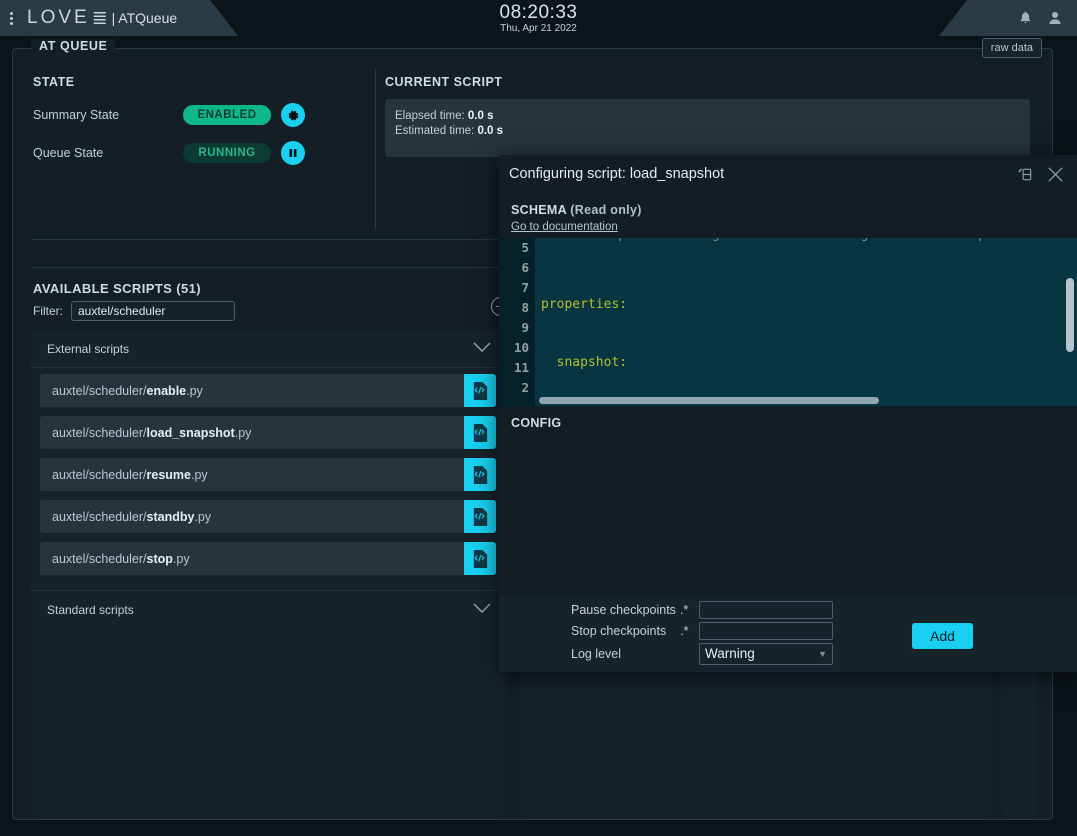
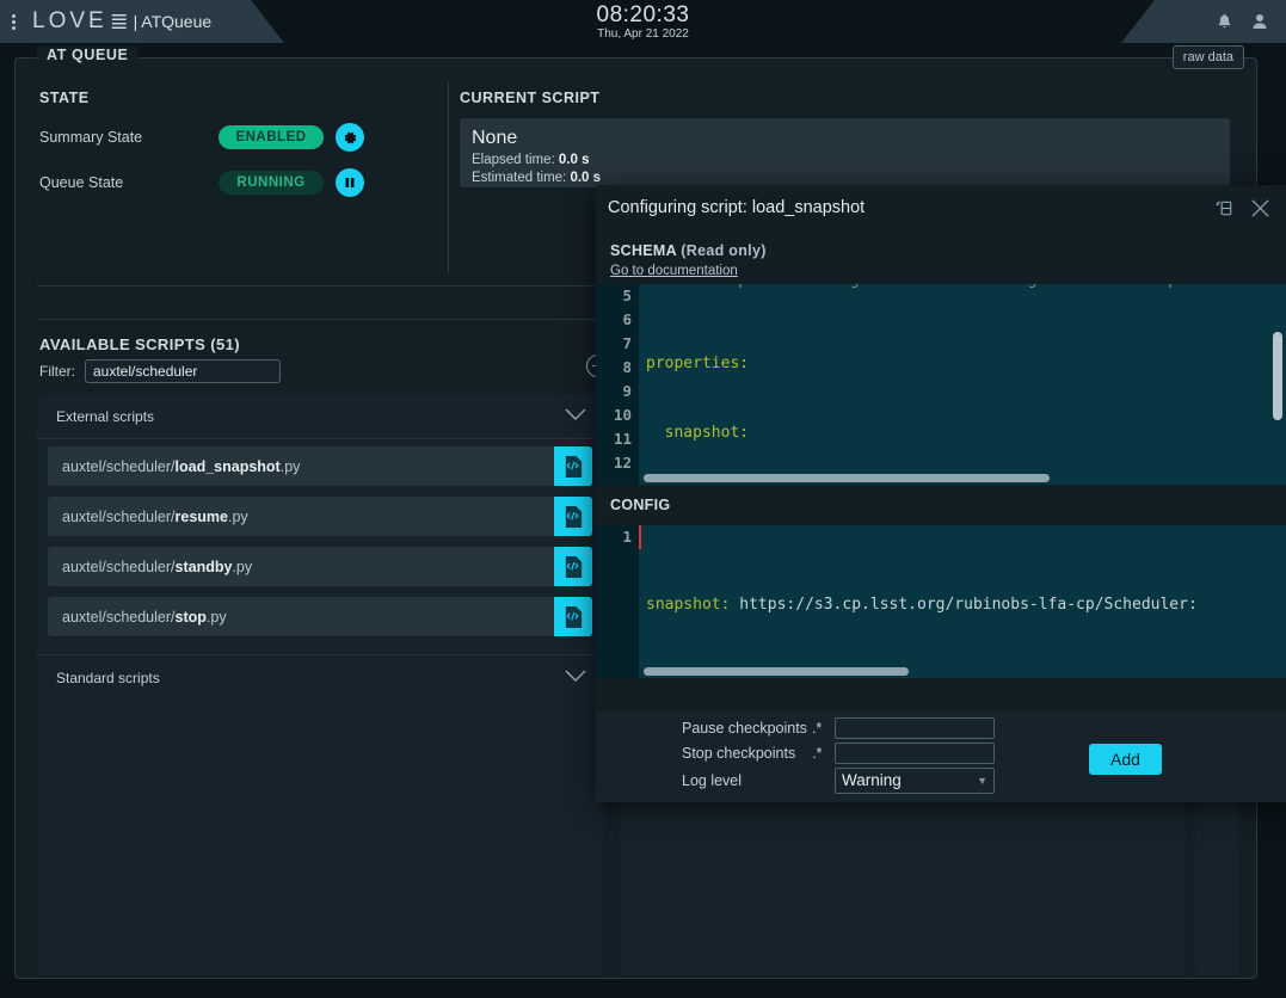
  LOVE
  ≣
  |
  ATQueue
  08:20:33
  Thu, Apr 21 2022
  AT QUEUE
  raw data
  STATE
  Summary State
  ENABLED
  Queue State
  RUNNING
  CURRENT SCRIPT
+ None
  Elapsed time: 0.0 s
  Estimated time: 0.0 s
  AVAILABLE SCRIPTS (51)
  Filter:
  auxtel/scheduler
  External scripts
- auxtel/scheduler/enable.py
  auxtel/scheduler/load_snapshot.py
  auxtel/scheduler/resume.py
  auxtel/scheduler/standby.py
  auxtel/scheduler/stop.py
  Standard scripts
  Configuring script: load_snapshot
  SCHEMA (Read only)
  Go to documentation
  5
  6
  7
  8
  9
  10
  11
- 2
+ 12
  properties:
  snapshot:
  CONFIG
+ 1
+ snapshot: https://s3.cp.lsst.org/rubinobs-lfa-cp/Scheduler:
  Pause checkpoints .*
  Stop checkpoints .*
  Log level
  Warning
  ▼
  Add
